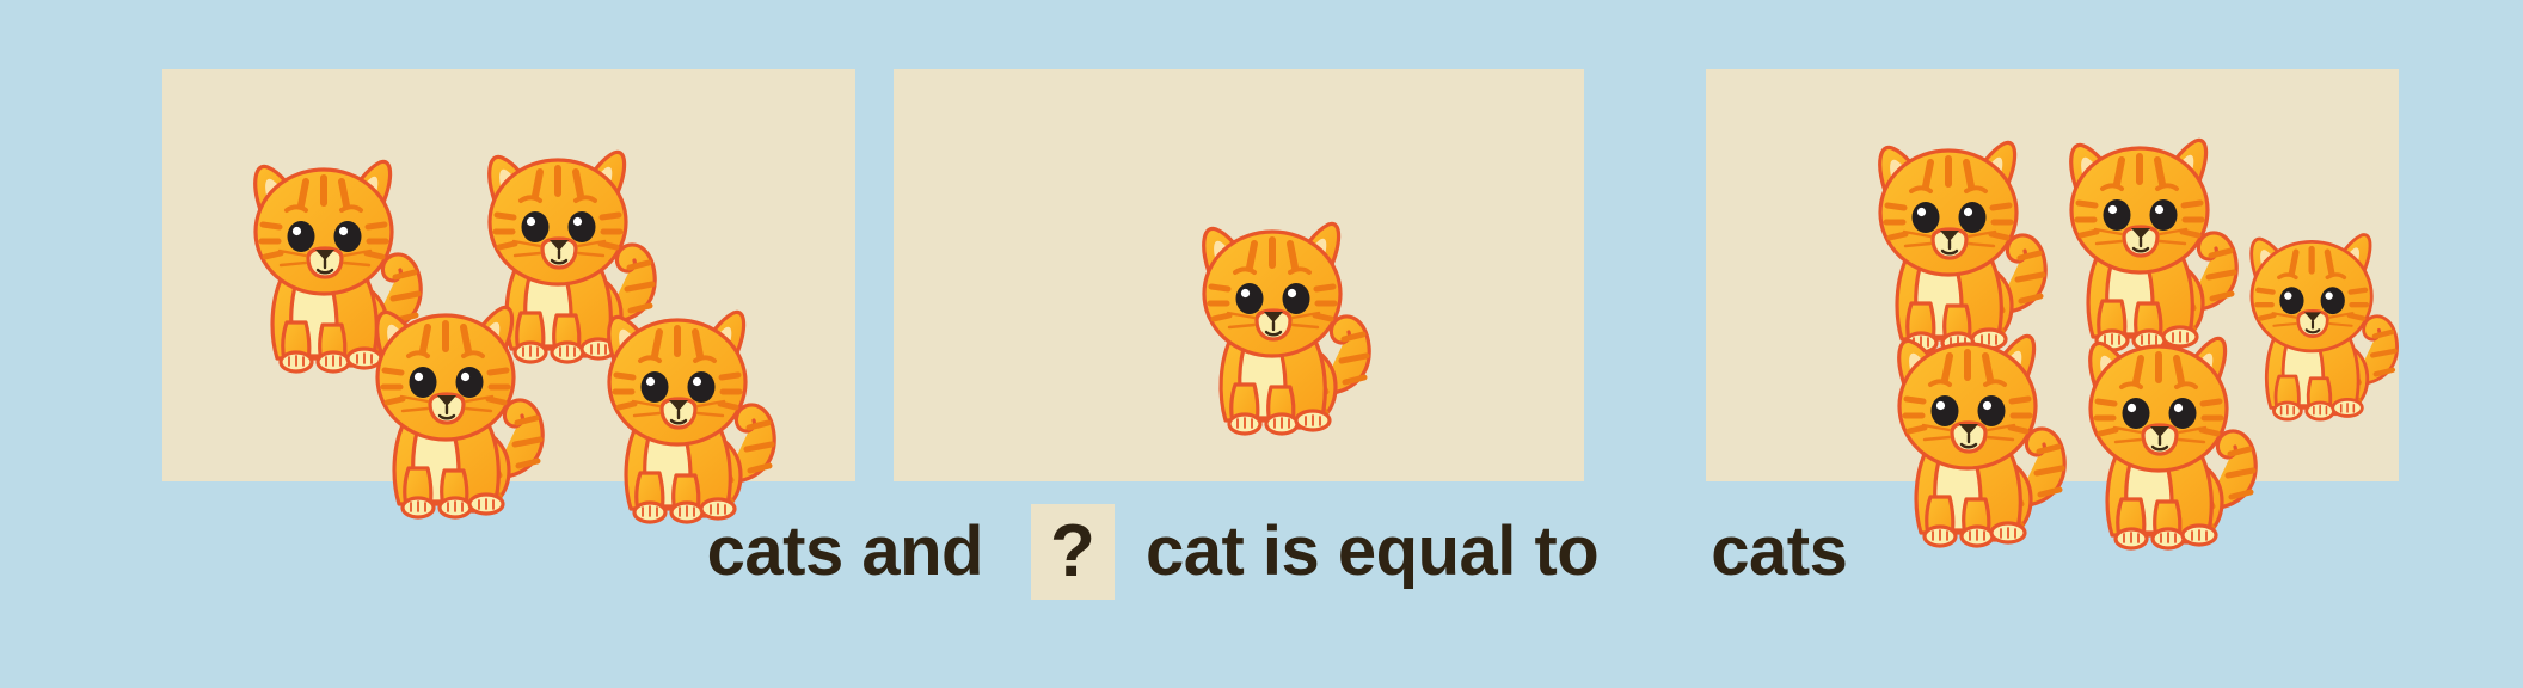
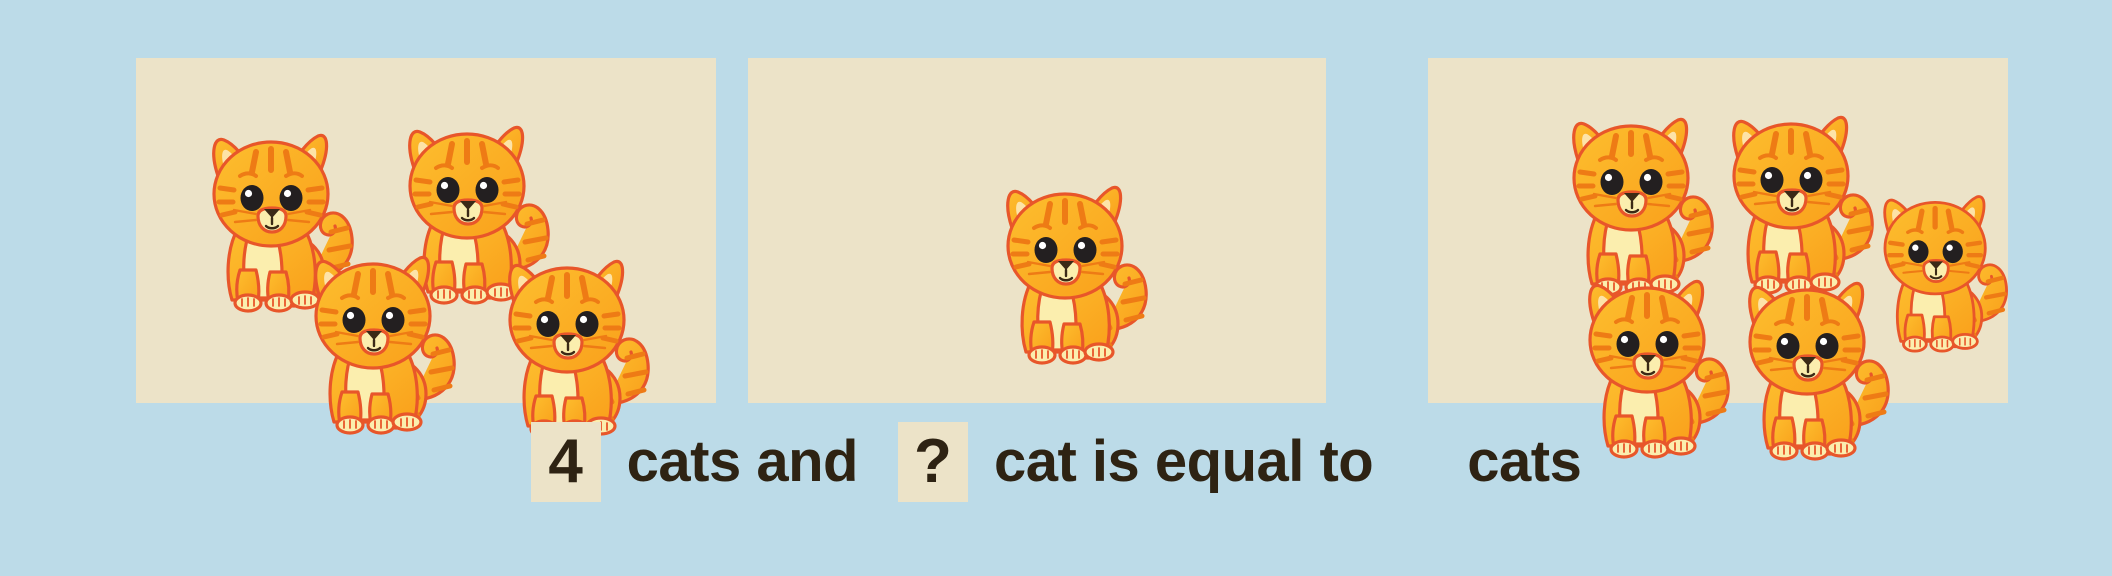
+ 4
  cats and
  ?
  cat is equal to
  cats
